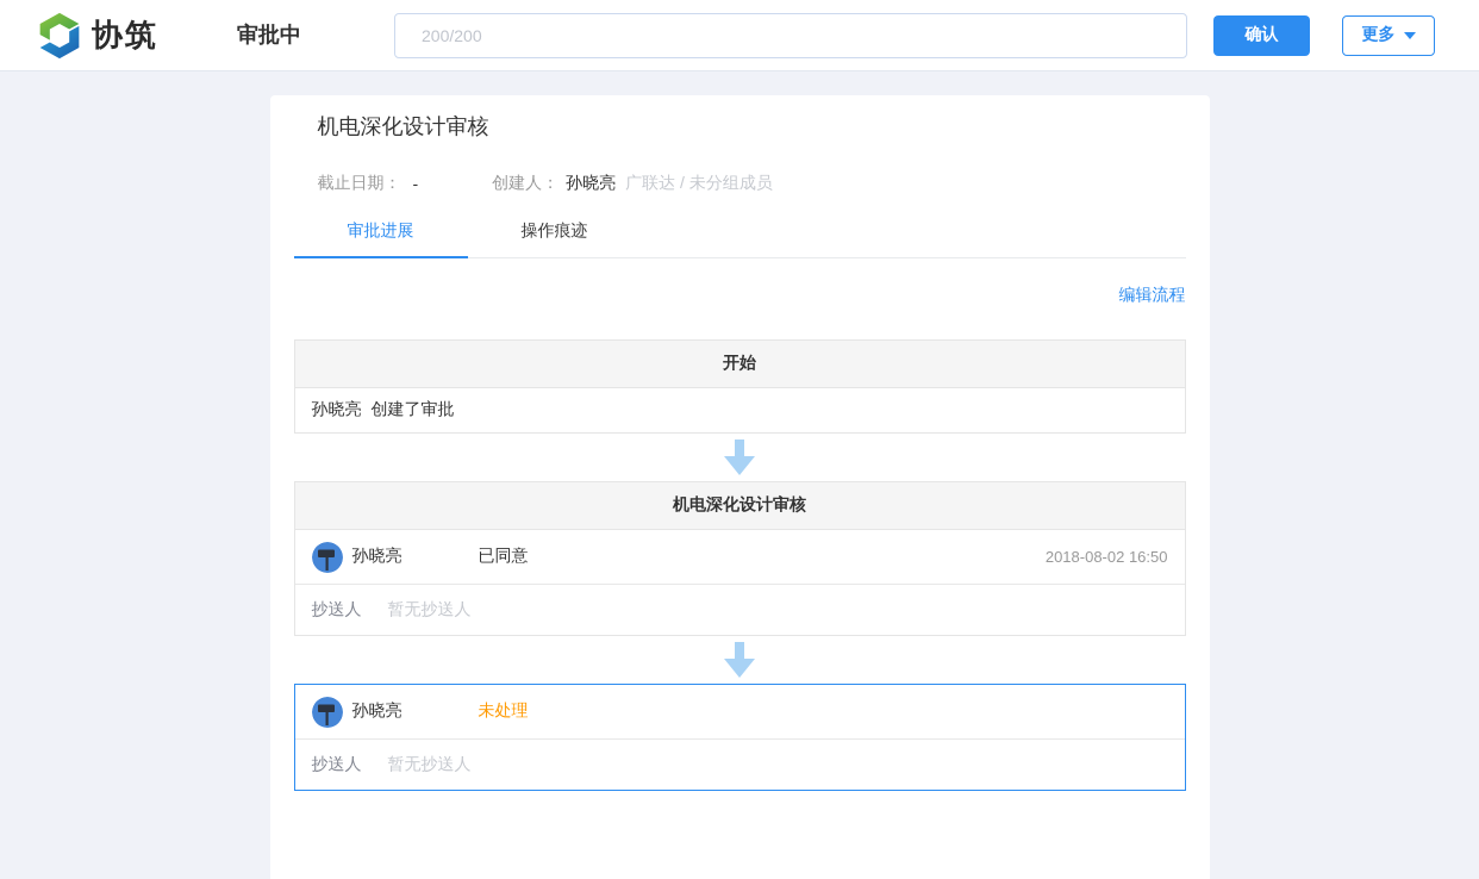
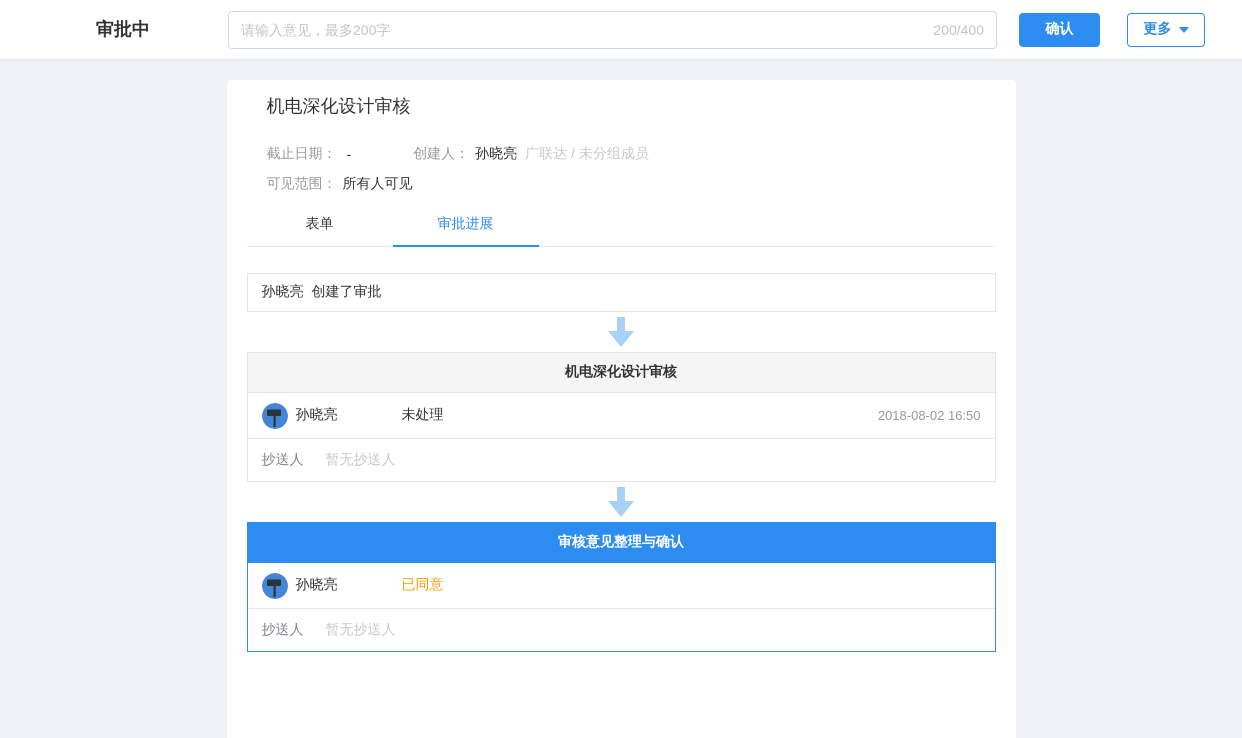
- 协筑
  审批中
+ 请输入意见，最多200字
- 200/200
+ 200/400
  确认
  更多
  机电深化设计审核
  截止日期：
  -
  创建人：
  孙晓亮
  广联达 / 未分组成员
+ 可见范围：
+ 所有人可见
+ 表单
  审批进展
- 操作痕迹
- 编辑流程
- 开始
  孙晓亮
  创建了审批
  机电深化设计审核
  孙晓亮
- 已同意
+ 未处理
  2018-08-02 16:50
  抄送人
  暂无抄送人
+ 审核意见整理与确认
  孙晓亮
- 未处理
+ 已同意
  抄送人
  暂无抄送人
